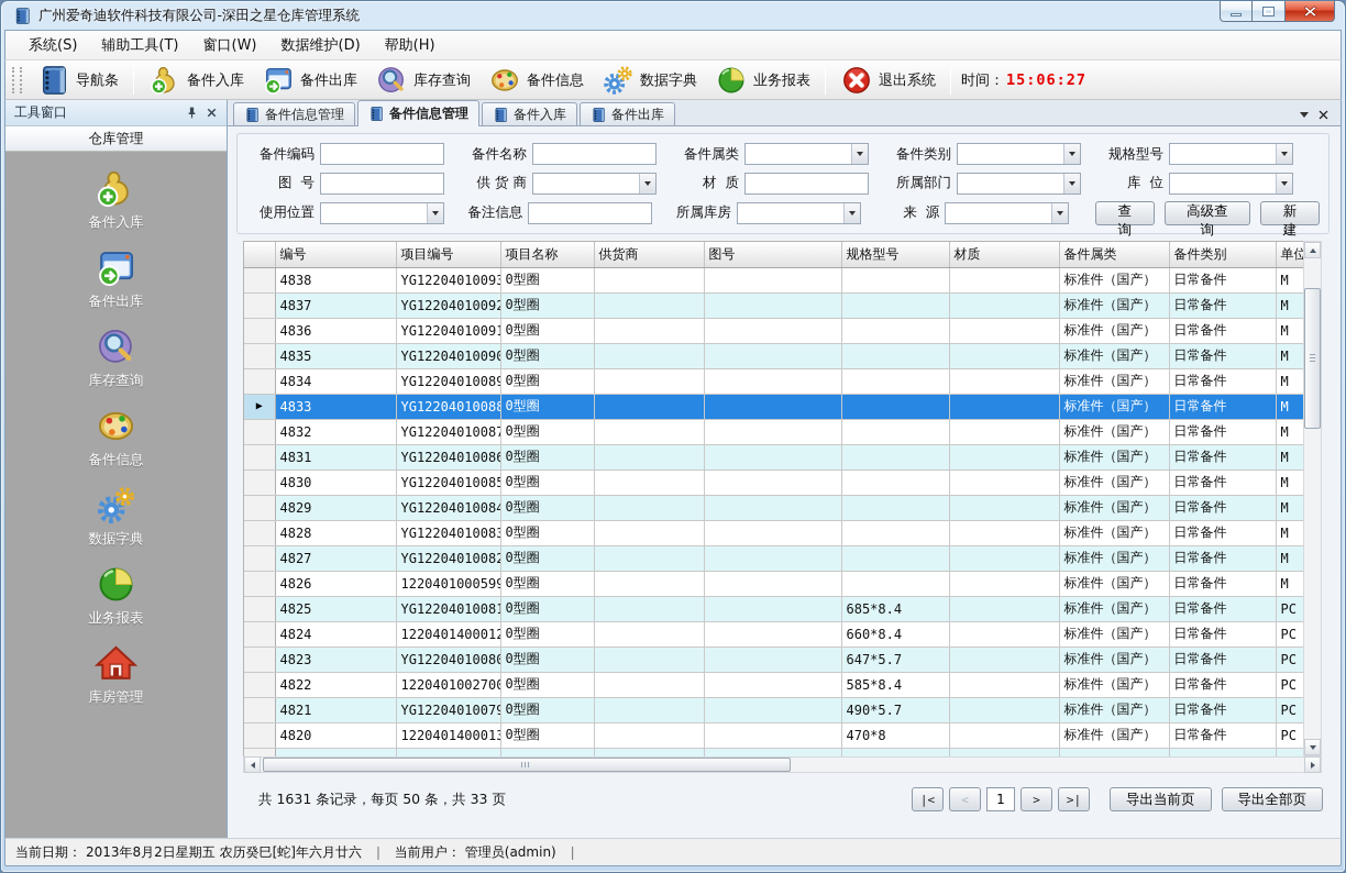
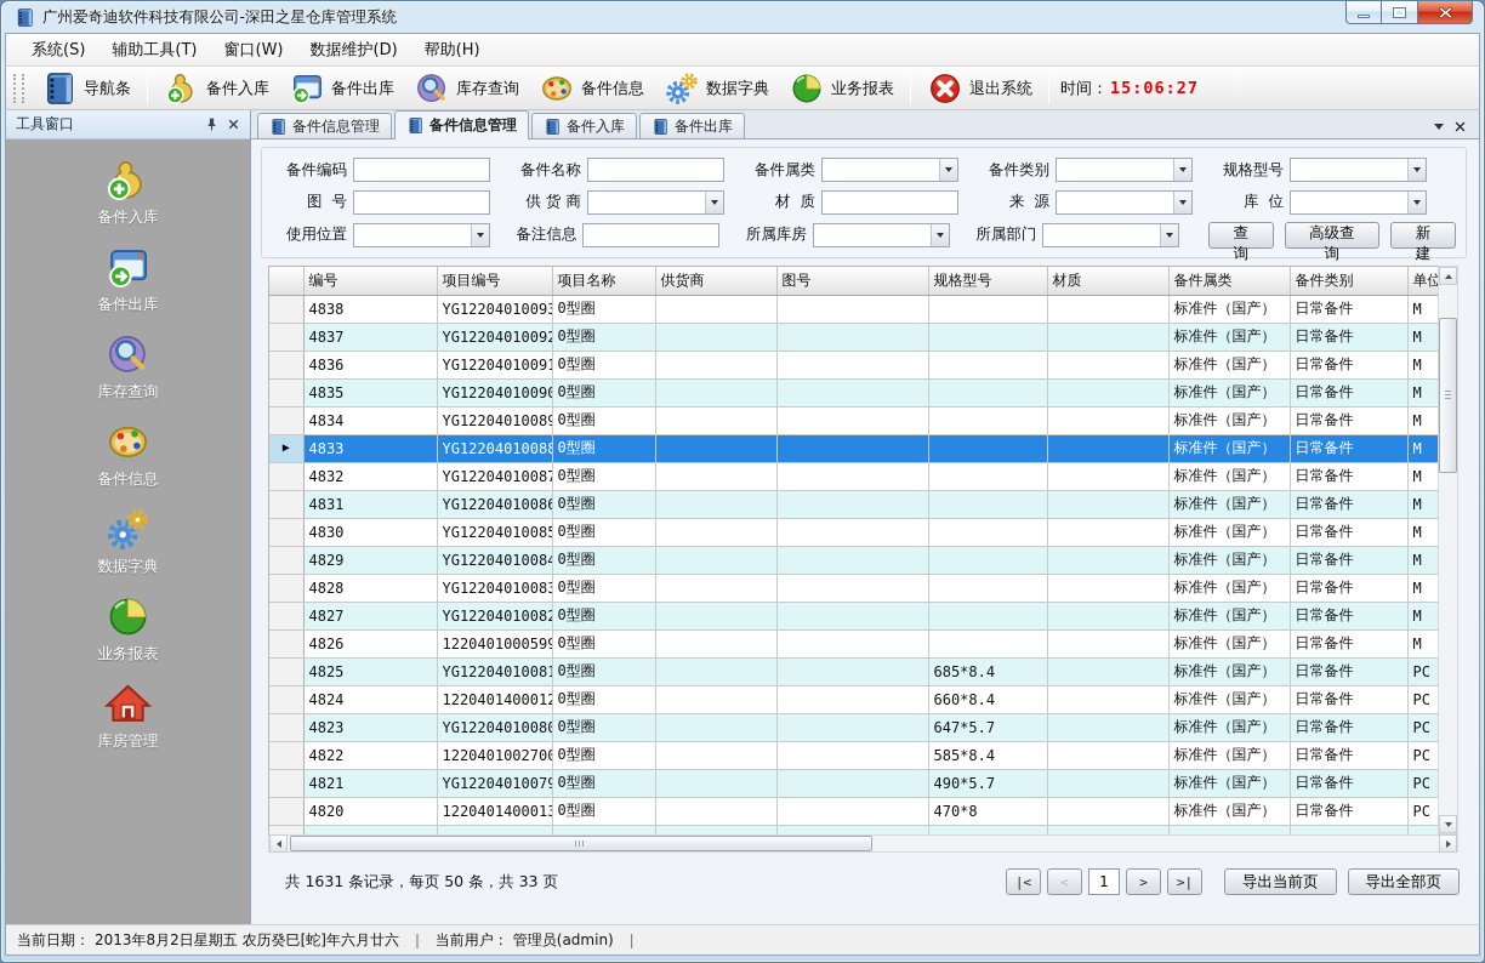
  广州爱奇迪软件科技有限公司-深田之星仓库管理系统
  系统(S)
  辅助工具(T)
  窗口(W)
  数据维护(D)
  帮助(H)
  导航条
  备件入库
  备件出库
  库存查询
  备件信息
  数据字典
  业务报表
  退出系统
  时间：
  15:06:27
  工具窗口
- 仓库管理
  备件入库
  备件出库
  库存查询
  备件信息
  数据字典
  业务报表
  库房管理
  备件信息管理
  备件信息管理
  备件入库
  备件出库
  备件编码
  备件名称
  备件属类
  备件类别
  规格型号
  图 号
  供 货 商
  材 质
- 所属部门
+ 来 源
  库 位
  使用位置
  备注信息
  所属库房
- 来 源
+ 所属部门
  查询
  高级查询
  新建
  	编号	项目编号	项目名称	供货商	图号	规格型号	材质	备件属类	备件类别	单位
  	4838	YG1220401009	0型圈					标准件（国产）	日常备件	M
  	4837	YG1220401009	0型圈					标准件（国产）	日常备件	M
  	4836	YG1220401009	0型圈					标准件（国产）	日常备件	M
  	4835	YG1220401009	0型圈					标准件（国产）	日常备件	M
  	4834	YG1220401008	0型圈					标准件（国产）	日常备件	M
  ▶	4833	YG1220401008	0型圈					标准件（国产）	日常备件	M
  	4832	YG1220401008	0型圈					标准件（国产）	日常备件	M
  	4831	YG1220401008	0型圈					标准件（国产）	日常备件	M
  	4830	YG1220401008	0型圈					标准件（国产）	日常备件	M
  	4829	YG1220401008	0型圈					标准件（国产）	日常备件	M
  	4828	YG1220401008	0型圈					标准件（国产）	日常备件	M
  	4827	YG1220401008	0型圈					标准件（国产）	日常备件	M
  	4826	122040100059	0型圈					标准件（国产）	日常备件	M
  	4825	YG1220401008	0型圈			685*8.4		标准件（国产）	日常备件	PC
  	4824	122040140001	0型圈			660*8.4		标准件（国产）	日常备件	PC
  	4823	YG1220401008	0型圈			647*5.7		标准件（国产）	日常备件	PC
  	4822	122040100270	0型圈			585*8.4		标准件（国产）	日常备件	PC
  	4821	YG1220401007	0型圈			490*5.7		标准件（国产）	日常备件	PC
  	4820	122040140001	0型圈			470*8		标准件（国产）	日常备件	PC
  共 1631 条记录，每页 50 条，共 33 页
  |<
  <
  1
  >
  >|
  导出当前页
  导出全部页
  当前日期：
  2013年8月2日星期五 农历癸巳[蛇]年六月廿六
  ｜
  当前用户：
  管理员(admin)
  ｜
